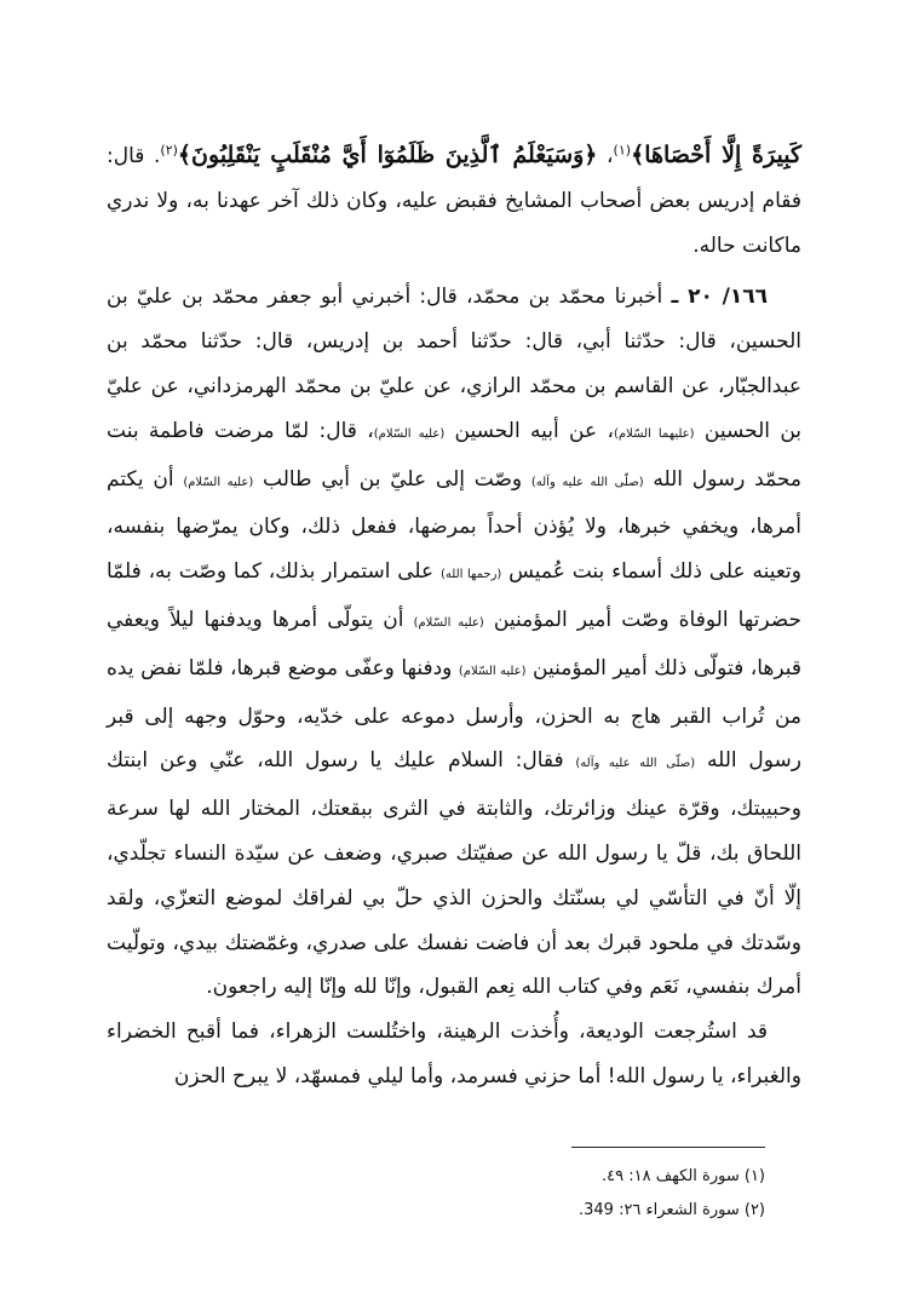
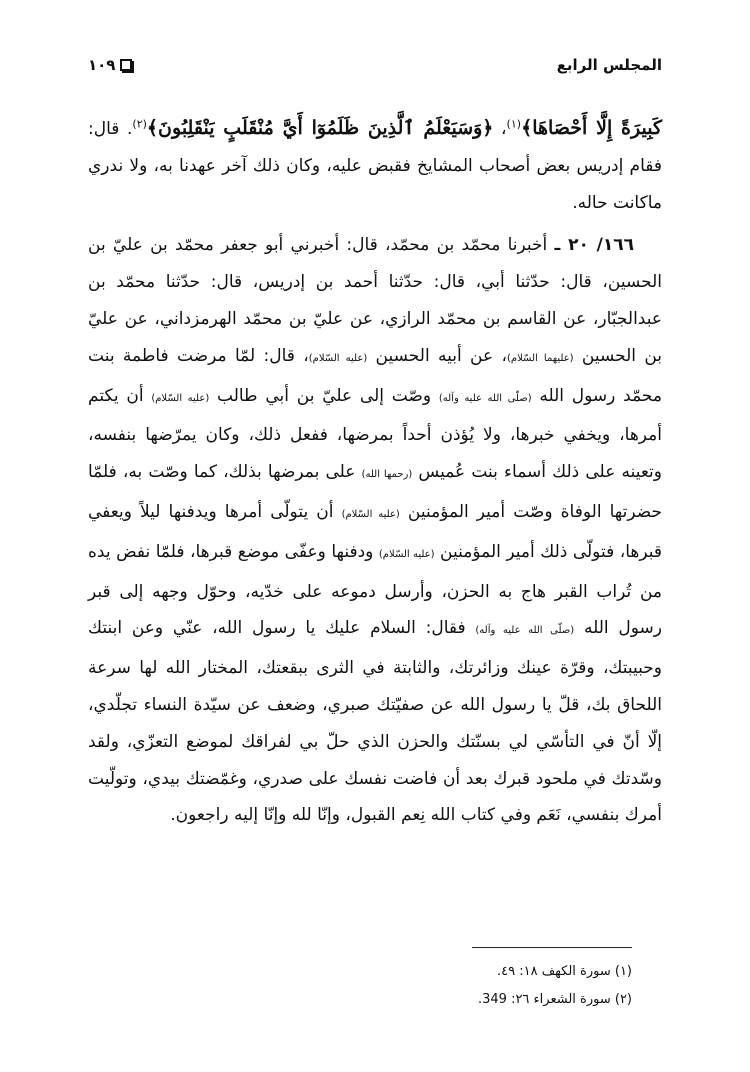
+ المجلس الرابع
+ ١٠٩
  كَبِيرَةً إِلَّا أَحْصَاهَا﴾(١)، ﴿وَسَيَعْلَمُ ٱلَّذِينَ ظَلَمُوٓا أَيَّ مُنْقَلَبٍ يَنْقَلِبُونَ﴾(٢). قال: فقام إدريس بعض أصحاب المشايخ فقبض عليه، وكان ذلك آخر عهدنا به، ولا ندري ماكانت حاله.
- ١٦٦/ ٢٠ ـ أخبرنا محمّد بن محمّد، قال: أخبرني أبو جعفر محمّد بن عليّ بن الحسين، قال: حدّثنا أبي، قال: حدّثنا أحمد بن إدريس، قال: حدّثنا محمّد بن عبدالجبّار، عن القاسم بن محمّد الرازي، عن عليّ بن محمّد الهرمزداني، عن عليّ بن الحسين (عليهما السّلام)، عن أبيه الحسين (عليه السّلام)، قال: لمّا مرضت فاطمة بنت محمّد رسول الله (صلّى الله عليه وآله) وصّت إلى عليّ بن أبي طالب (عليه السّلام) أن يكتم أمرها، ويخفي خبرها، ولا يُؤذن أحداً بمرضها، ففعل ذلك، وكان يمرّضها بنفسه، وتعينه على ذلك أسماء بنت عُميس (رحمها الله) على استمرار بذلك، كما وصّت به، فلمّا حضرتها الوفاة وصّت أمير المؤمنين (عليه السّلام) أن يتولّى أمرها ويدفنها ليلاً ويعفي قبرها، فتولّى ذلك أمير المؤمنين (عليه السّلام) ودفنها وعفّى موضع قبرها، فلمّا نفض يده من تُراب القبر هاج به الحزن، وأرسل دموعه على خدّيه، وحوّل وجهه إلى قبر رسول الله (صلّى الله عليه وآله) فقال: السلام عليك يا رسول الله، عنّي وعن ابنتك وحبيبتك، وقرّة عينك وزائرتك، والثابتة في الثرى ببقعتك، المختار الله لها سرعة اللحاق بك، قلّ يا رسول الله عن صفيّتك صبري، وضعف عن سيّدة النساء تجلّدي، إلّا أنّ في التأسّي لي بسنّتك والحزن الذي حلّ بي لفراقك لموضع التعزّي، ولقد وسّدتك في ملحود قبرك بعد أن فاضت نفسك على صدري، وغمّضتك بيدي، وتولّيت أمرك بنفسي، نَعَم وفي كتاب الله نِعم القبول، وإنّا لله وإنّا إليه راجعون.
+ ١٦٦/ ٢٠ ـ أخبرنا محمّد بن محمّد، قال: أخبرني أبو جعفر محمّد بن عليّ بن الحسين، قال: حدّثنا أبي، قال: حدّثنا أحمد بن إدريس، قال: حدّثنا محمّد بن عبدالجبّار، عن القاسم بن محمّد الرازي، عن عليّ بن محمّد الهرمزداني، عن عليّ بن الحسين (عليهما السّلام)، عن أبيه الحسين (عليه السّلام)، قال: لمّا مرضت فاطمة بنت محمّد رسول الله (صلّى الله عليه وآله) وصّت إلى عليّ بن أبي طالب (عليه السّلام) أن يكتم أمرها، ويخفي خبرها، ولا يُؤذن أحداً بمرضها، ففعل ذلك، وكان يمرّضها بنفسه، وتعينه على ذلك أسماء بنت عُميس (رحمها الله) على بمرضها بذلك، كما وصّت به، فلمّا حضرتها الوفاة وصّت أمير المؤمنين (عليه السّلام) أن يتولّى أمرها ويدفنها ليلاً ويعفي قبرها، فتولّى ذلك أمير المؤمنين (عليه السّلام) ودفنها وعفّى موضع قبرها، فلمّا نفض يده من تُراب القبر هاج به الحزن، وأرسل دموعه على خدّيه، وحوّل وجهه إلى قبر رسول الله (صلّى الله عليه وآله) فقال: السلام عليك يا رسول الله، عنّي وعن ابنتك وحبيبتك، وقرّة عينك وزائرتك، والثابتة في الثرى ببقعتك، المختار الله لها سرعة اللحاق بك، قلّ يا رسول الله عن صفيّتك صبري، وضعف عن سيّدة النساء تجلّدي، إلّا أنّ في التأسّي لي بسنّتك والحزن الذي حلّ بي لفراقك لموضع التعزّي، ولقد وسّدتك في ملحود قبرك بعد أن فاضت نفسك على صدري، وغمّضتك بيدي، وتولّيت أمرك بنفسي، نَعَم وفي كتاب الله نِعم القبول، وإنّا لله وإنّا إليه راجعون.
- قد استُرجعت الوديعة، وأُخذت الرهينة، واختُلست الزهراء، فما أقبح الخضراء والغبراء، يا رسول الله! أما حزني فسرمد، وأما ليلي فمسهّد، لا يبرح الحزن
  (١) سورة الكهف ١٨: ٤٩.
  (٢) سورة الشعراء ٢٦: 349.
